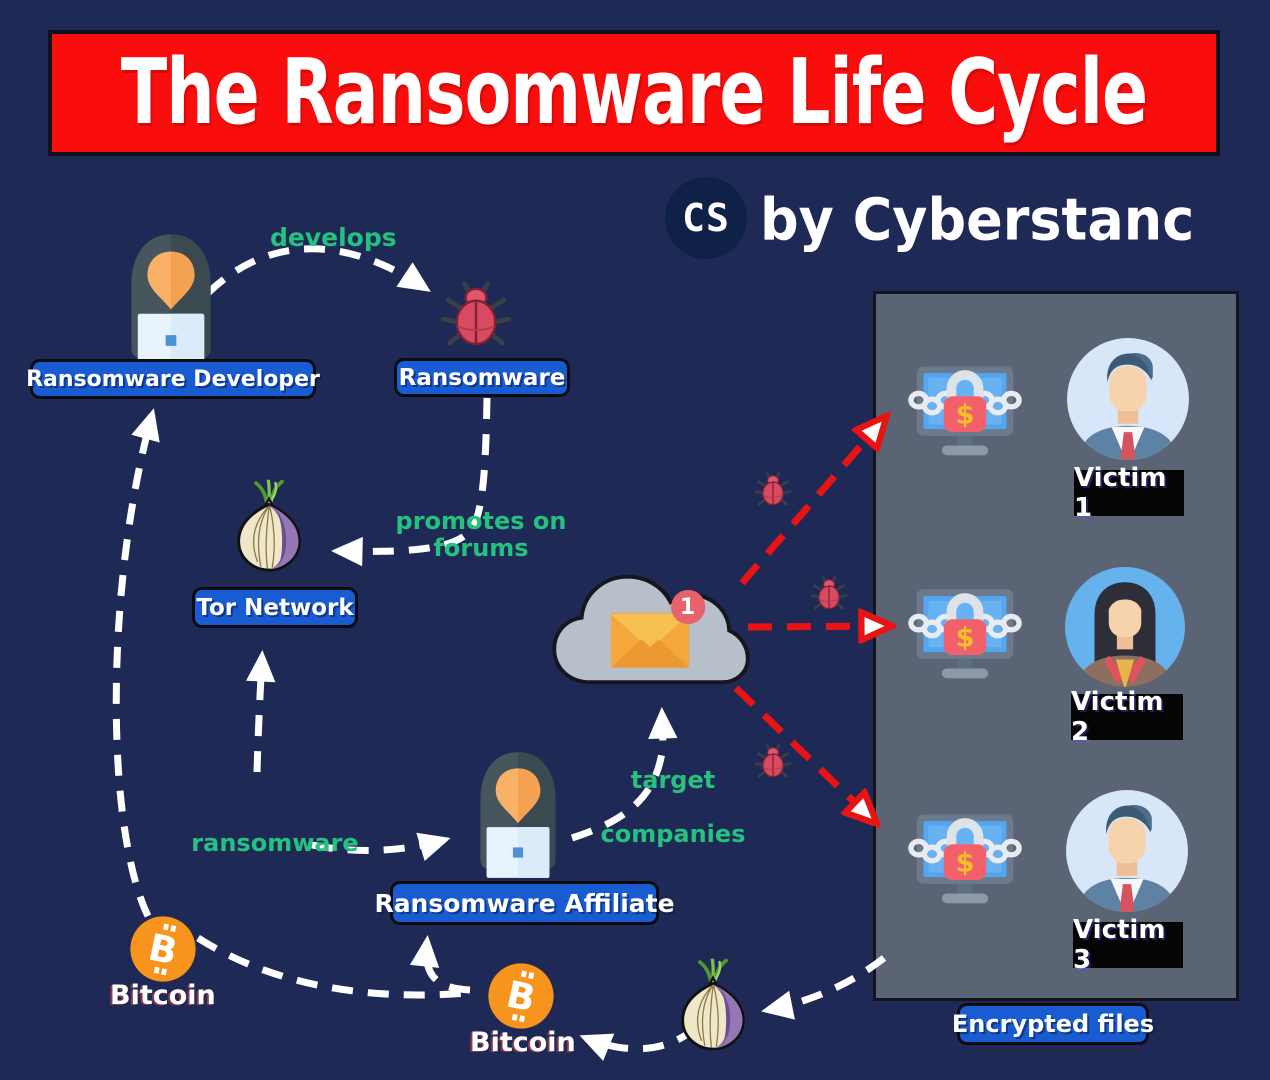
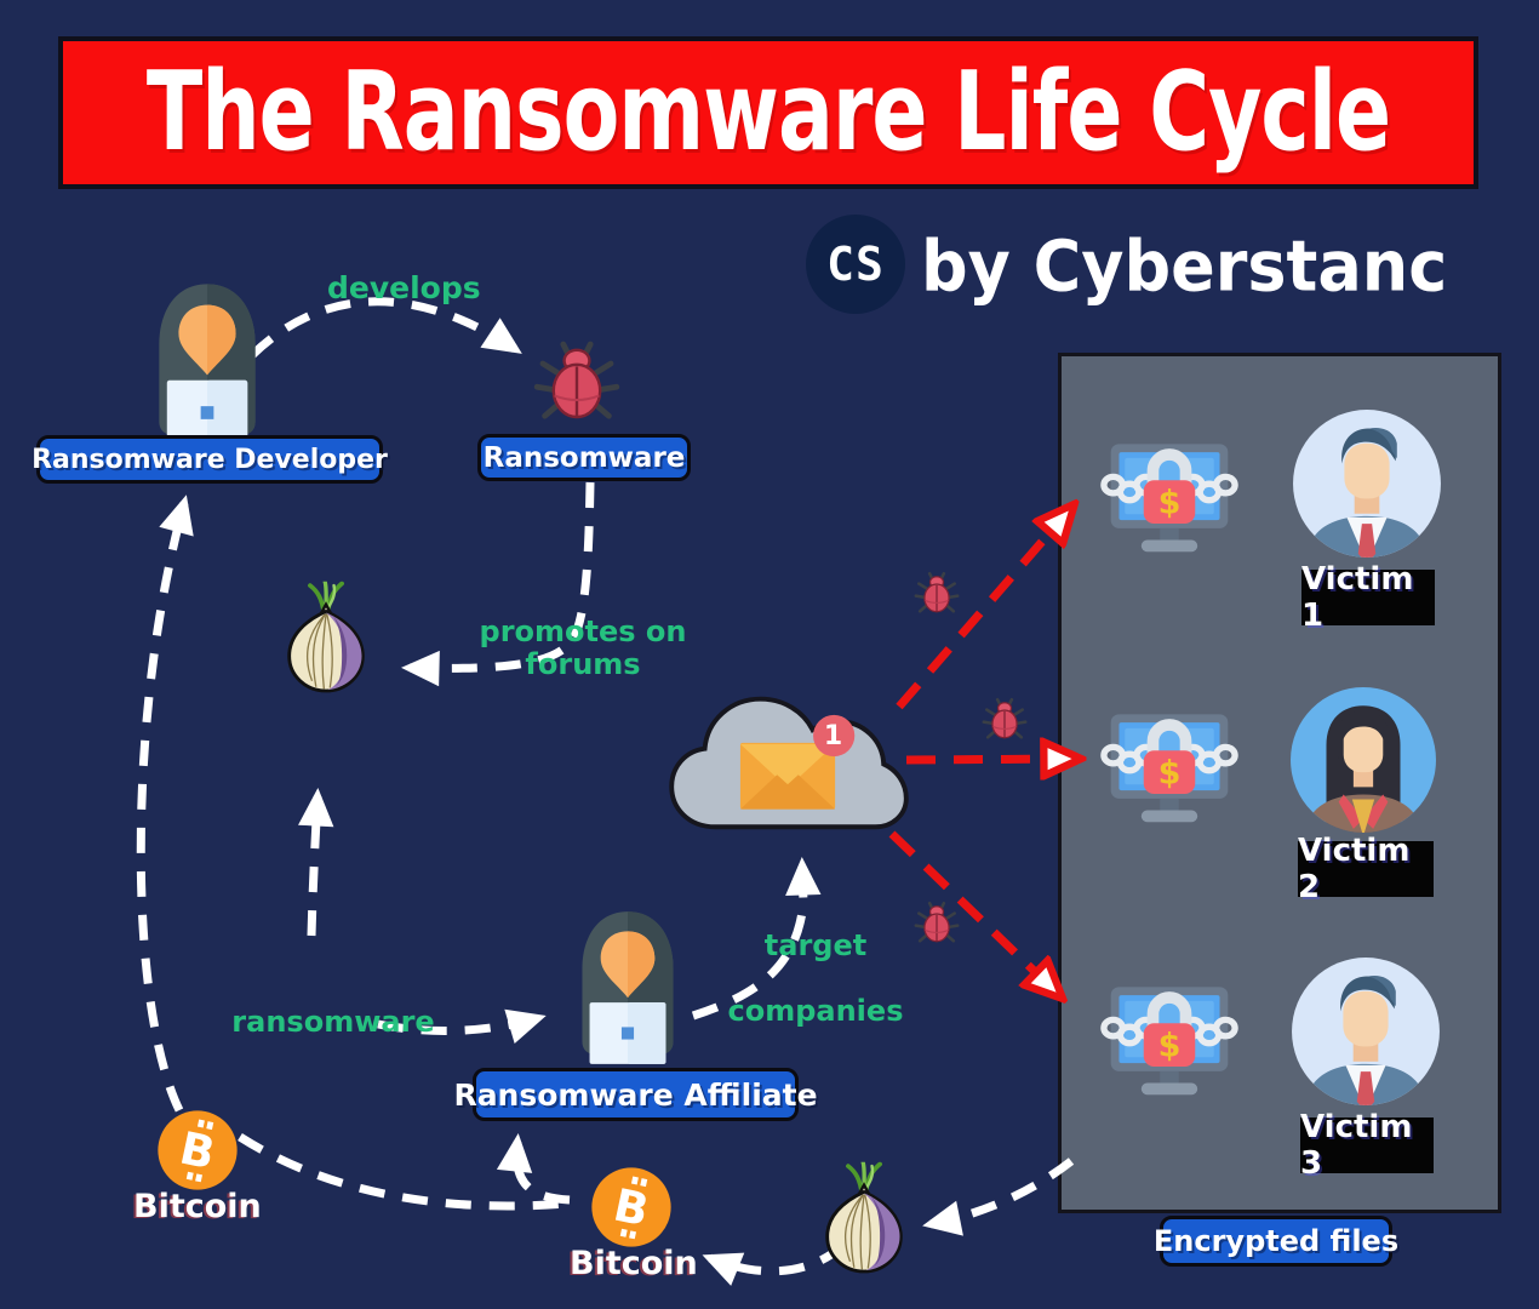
  The Ransomware Life Cycle
  CS
  by Cyberstanc
  Ransomware Developer
  develops
  Ransomware
  promotes on forums
- Tor Network
  1
  target
  companies
  ransomware
  Ransomware Affiliate
  Bitcoin
  Bitcoin
  Victim 1
  Victim 2
  Victim 3
  Encrypted files
